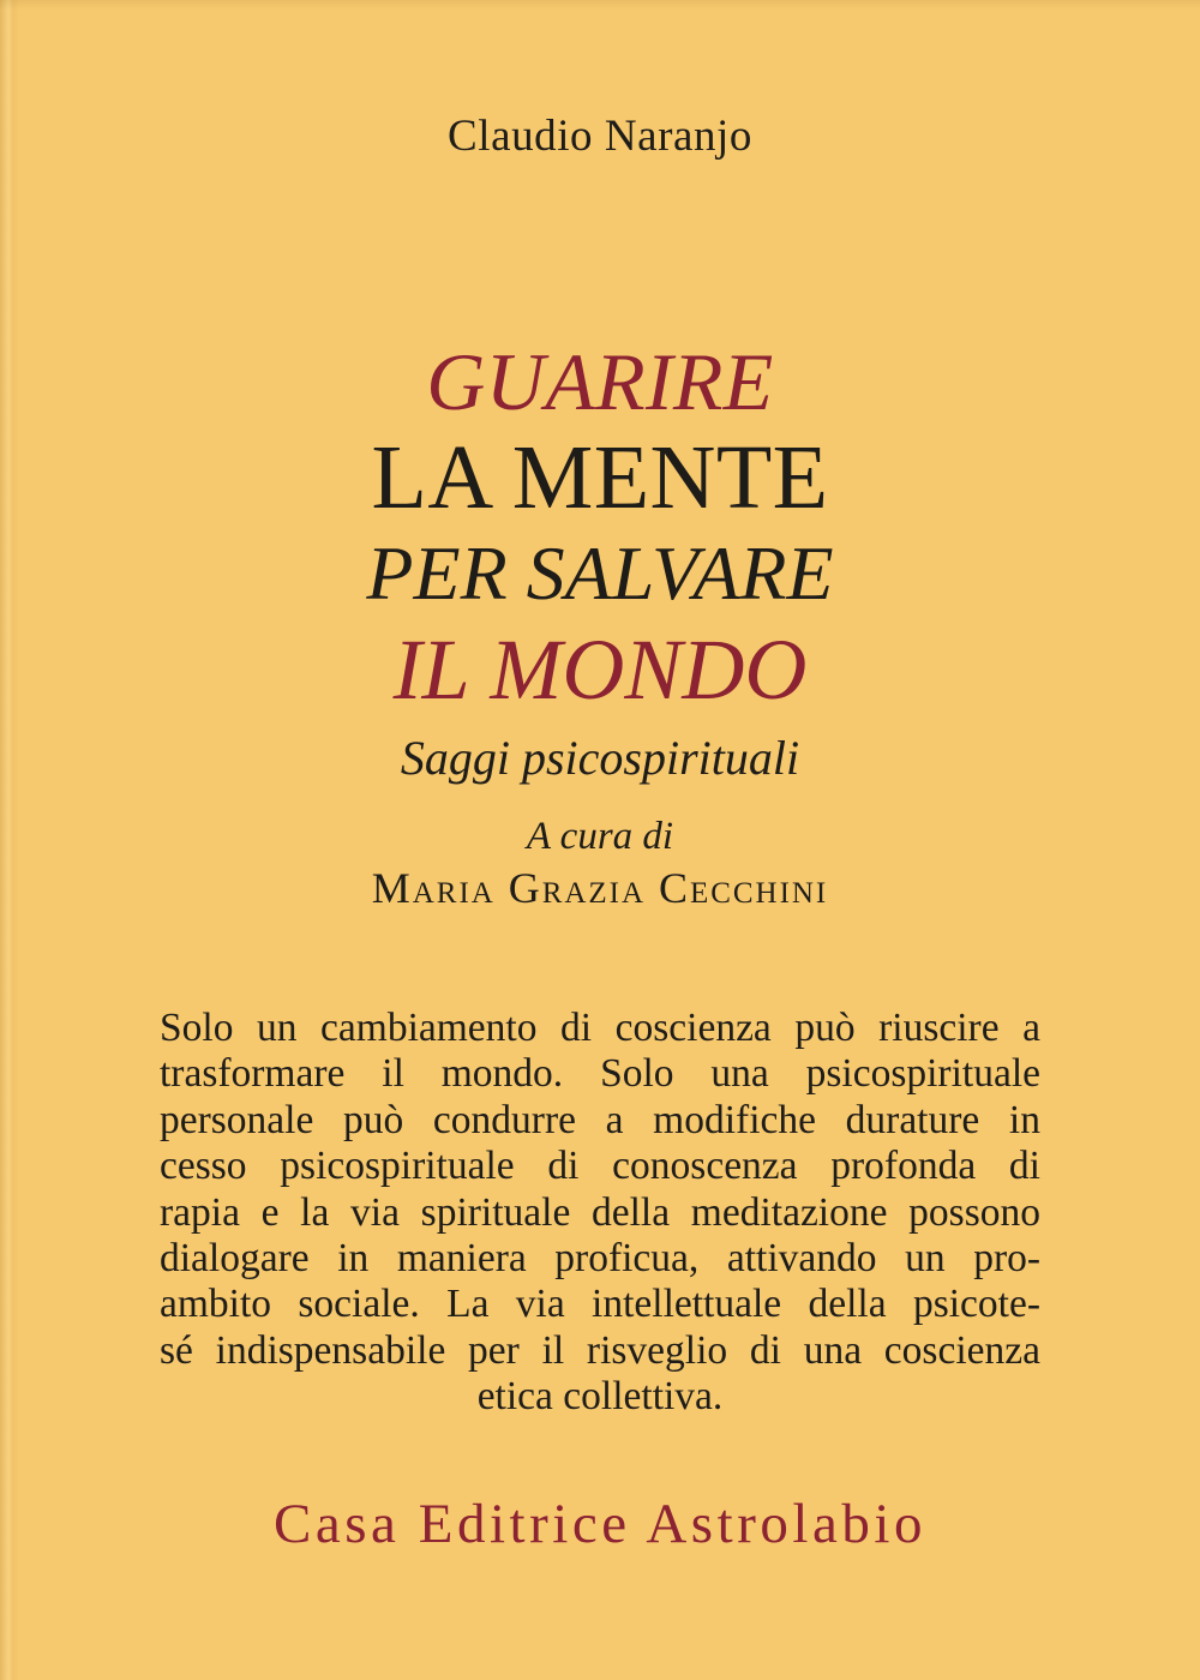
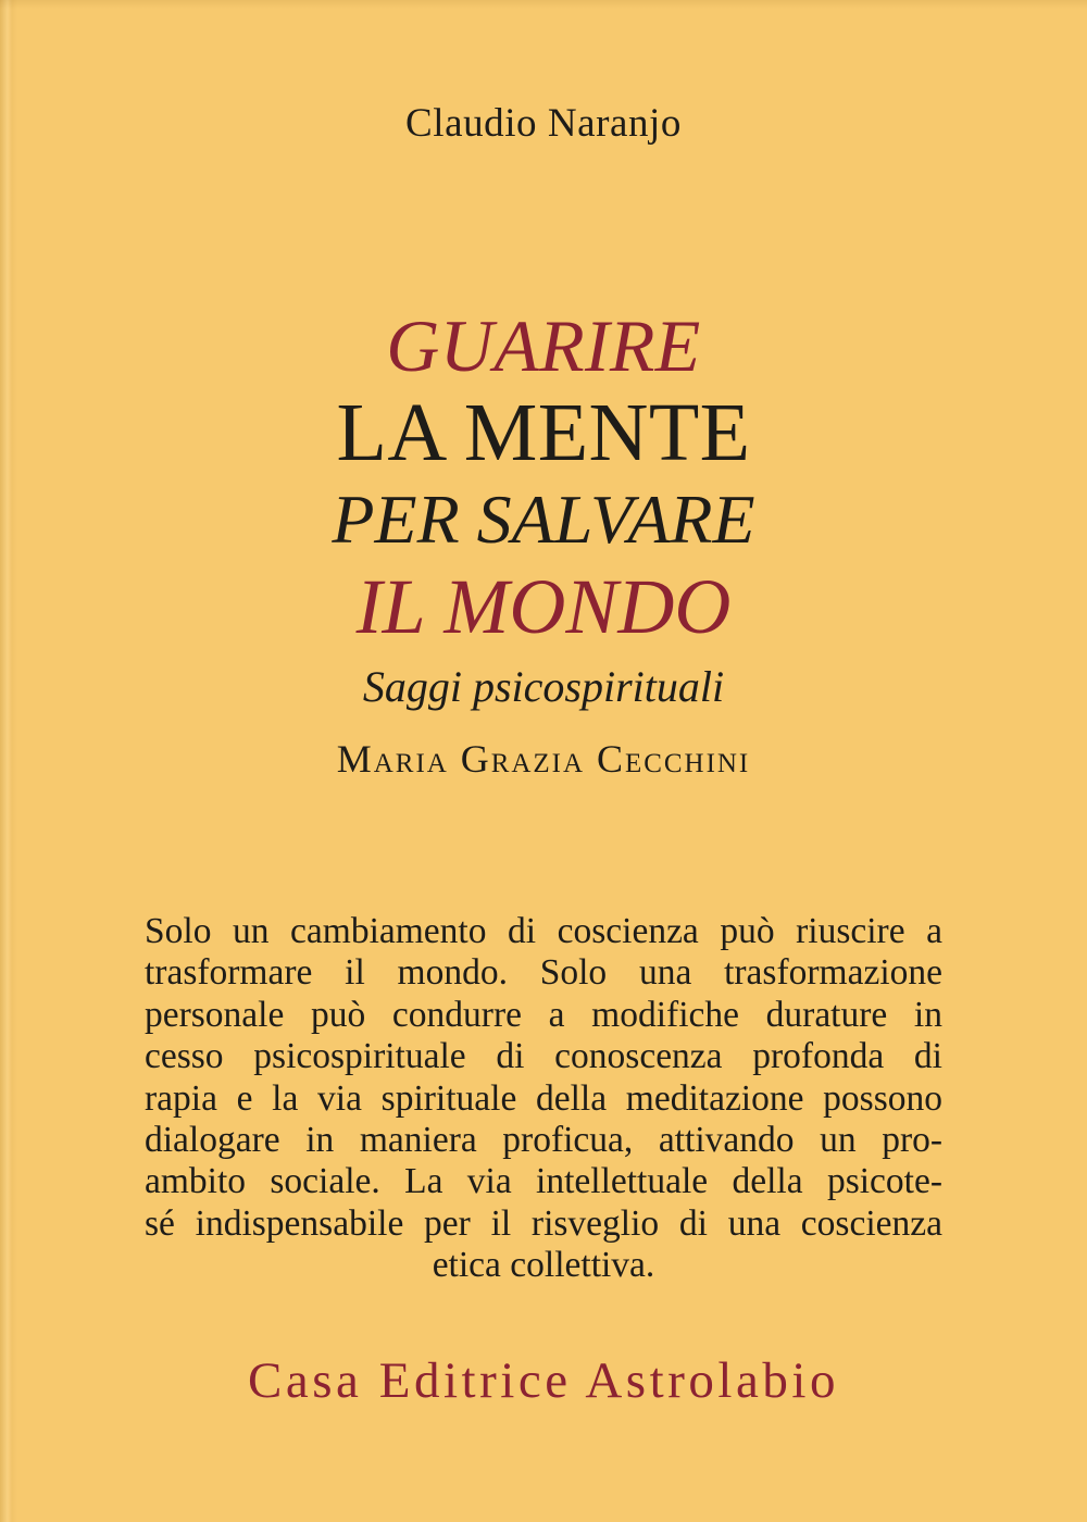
  Claudio Naranjo
  GUARIRE
  LA MENTE
  PER SALVARE
  IL MONDO
  Saggi psicospirituali
- A cura di
  Maria Grazia Cecchini
  Solo un cambiamento di coscienza può riuscire a
- trasformare il mondo. Solo una psicospirituale
+ trasformare il mondo. Solo una trasformazione
  personale può condurre a modifiche durature in
  cesso psicospirituale di conoscenza profonda di
  rapia e la via spirituale della meditazione possono
  dialogare in maniera proficua, attivando un pro-
  ambito sociale. La via intellettuale della psicote-
  sé indispensabile per il risveglio di una coscienza
  etica collettiva.
  Casa Editrice Astrolabio
